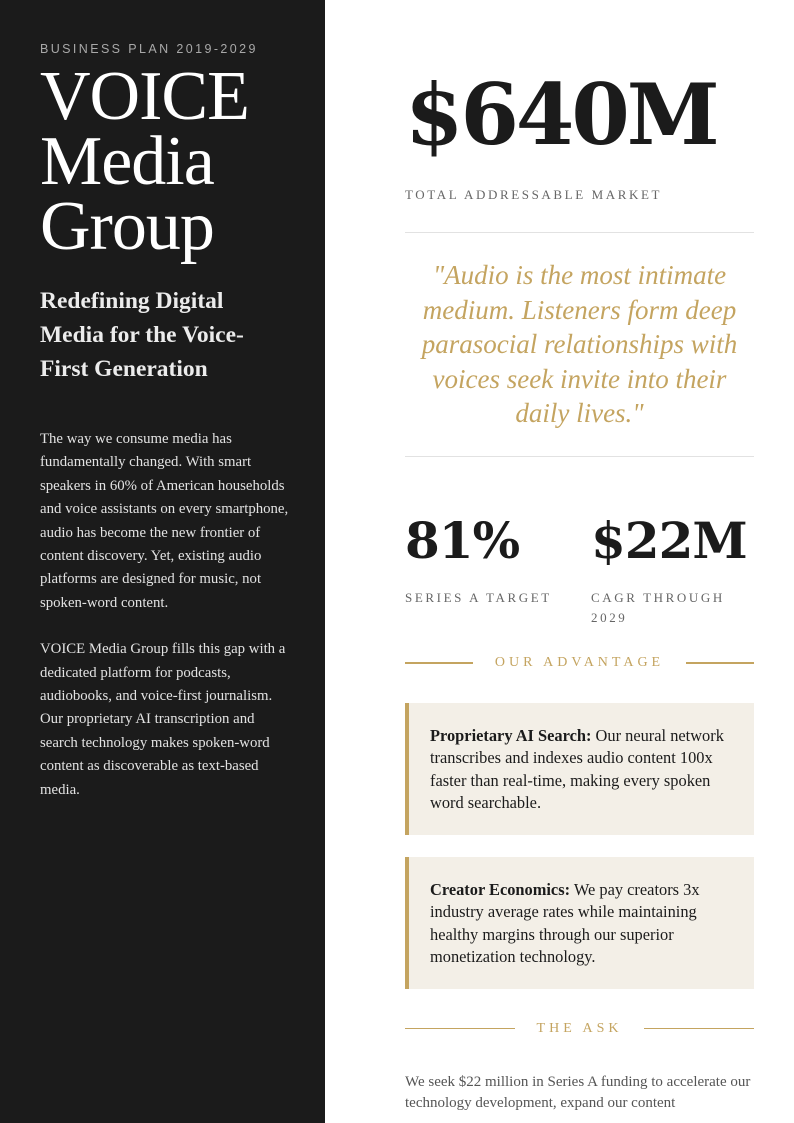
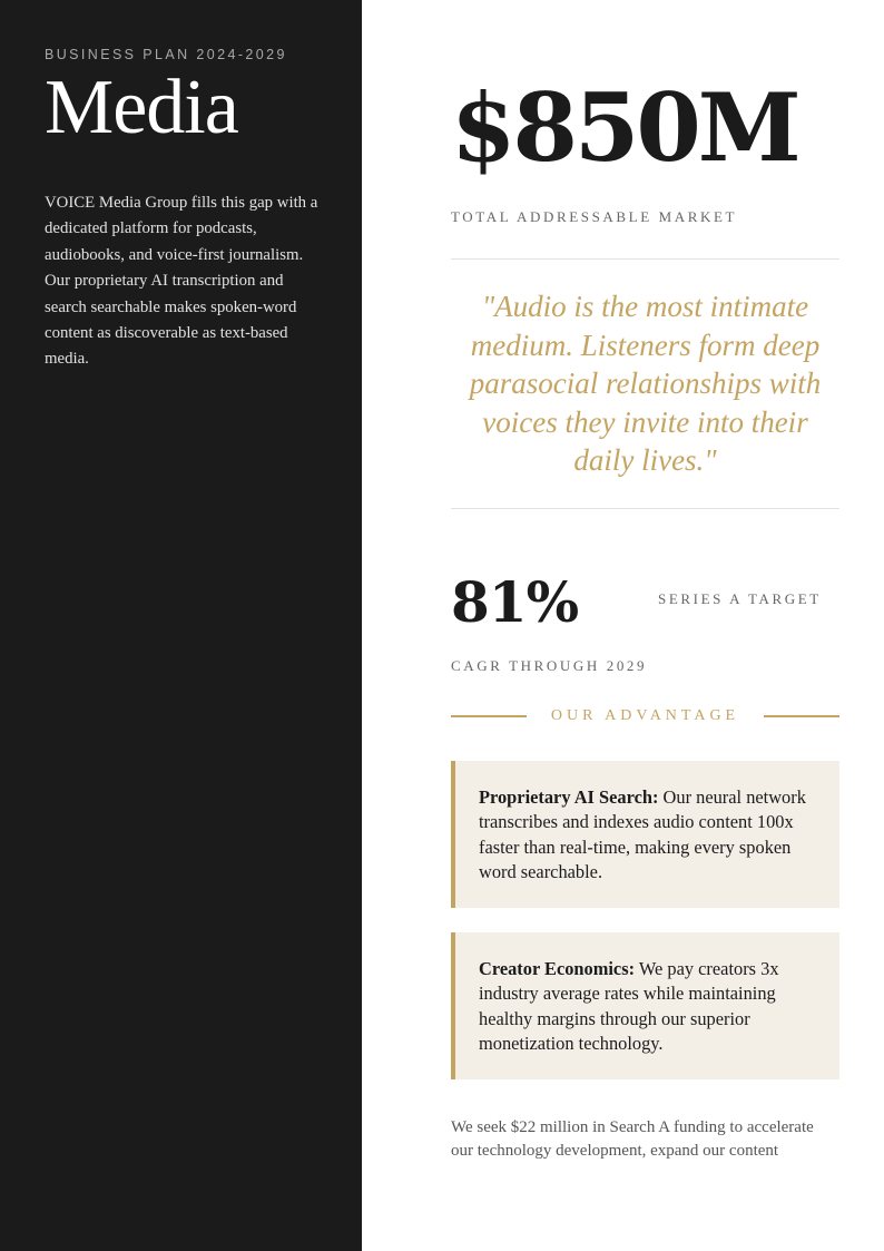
- BUSINESS PLAN 2019-2029
+ BUSINESS PLAN 2024-2029
- VOICE
  Media
- Group
- Redefining Digital Media for the Voice-First Generation
- The way we consume media has fundamentally changed. With smart speakers in 60% of American households and voice assistants on every smartphone, audio has become the new frontier of content discovery. Yet, existing audio platforms are designed for music, not spoken-word content.
- VOICE Media Group fills this gap with a dedicated platform for podcasts, audiobooks, and voice-first journalism. Our proprietary AI transcription and search technology makes spoken-word content as discoverable as text-based media.
+ VOICE Media Group fills this gap with a dedicated platform for podcasts, audiobooks, and voice-first journalism. Our proprietary AI transcription and search searchable makes spoken-word content as discoverable as text-based media.
- $640M
+ $850M
  TOTAL ADDRESSABLE MARKET
- "Audio is the most intimate medium. Listeners form deep parasocial relationships with voices seek invite into their daily lives."
+ "Audio is the most intimate medium. Listeners form deep parasocial relationships with voices they invite into their daily lives."
  81%
- SERIES A TARGET
+ CAGR THROUGH 2029
- $22M
- CAGR THROUGH 2029
+ SERIES A TARGET
  OUR ADVANTAGE
  Proprietary AI Search: Our neural network transcribes and indexes audio content 100x faster than real-time, making every spoken word searchable.
  Creator Economics: We pay creators 3x industry average rates while maintaining healthy margins through our superior monetization technology.
- THE ASK
- We seek $22 million in Series A funding to accelerate our technology development, expand our content
+ We seek $22 million in Search A funding to accelerate our technology development, expand our content
